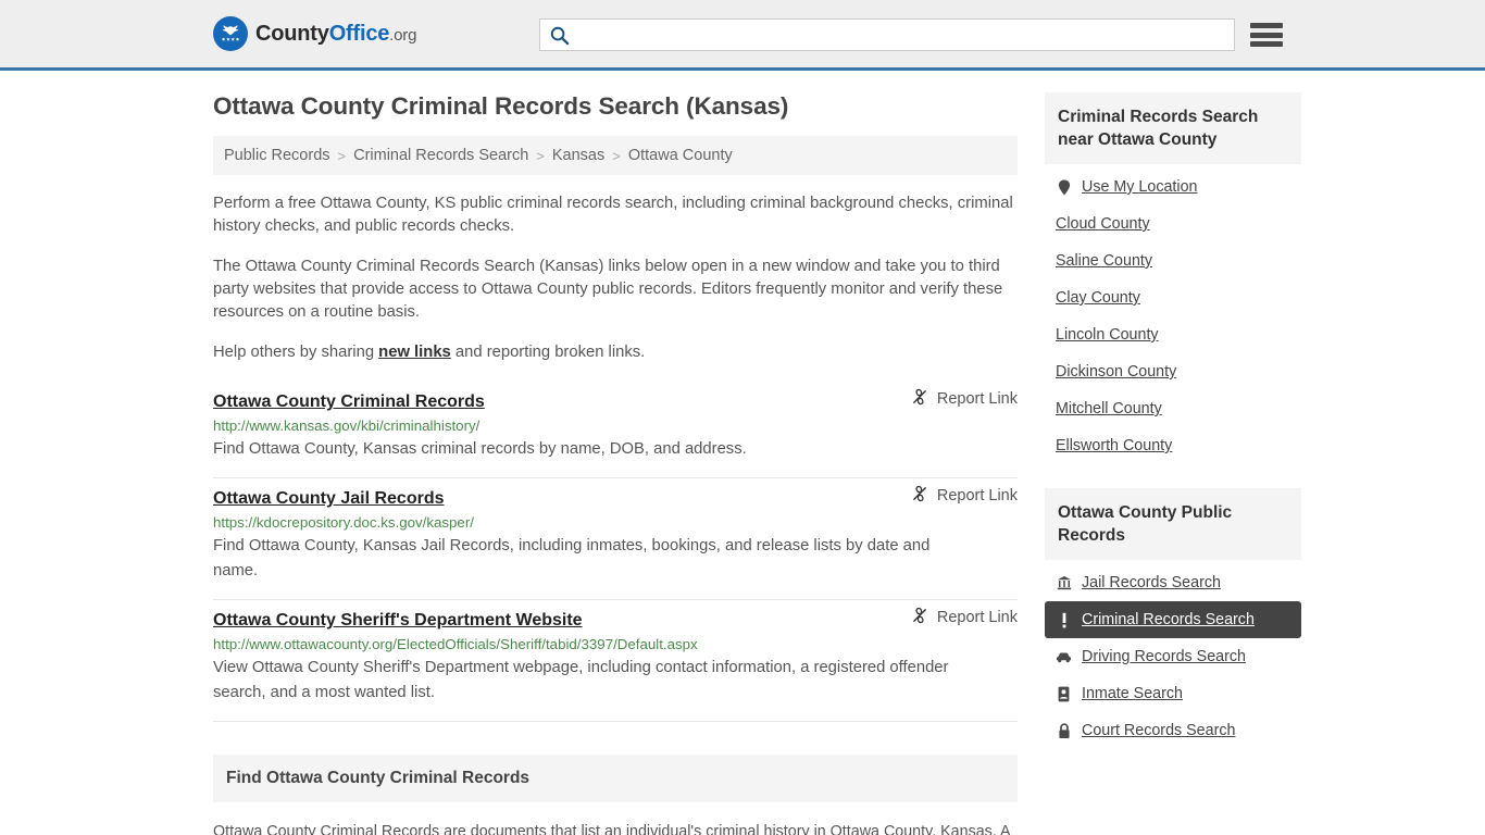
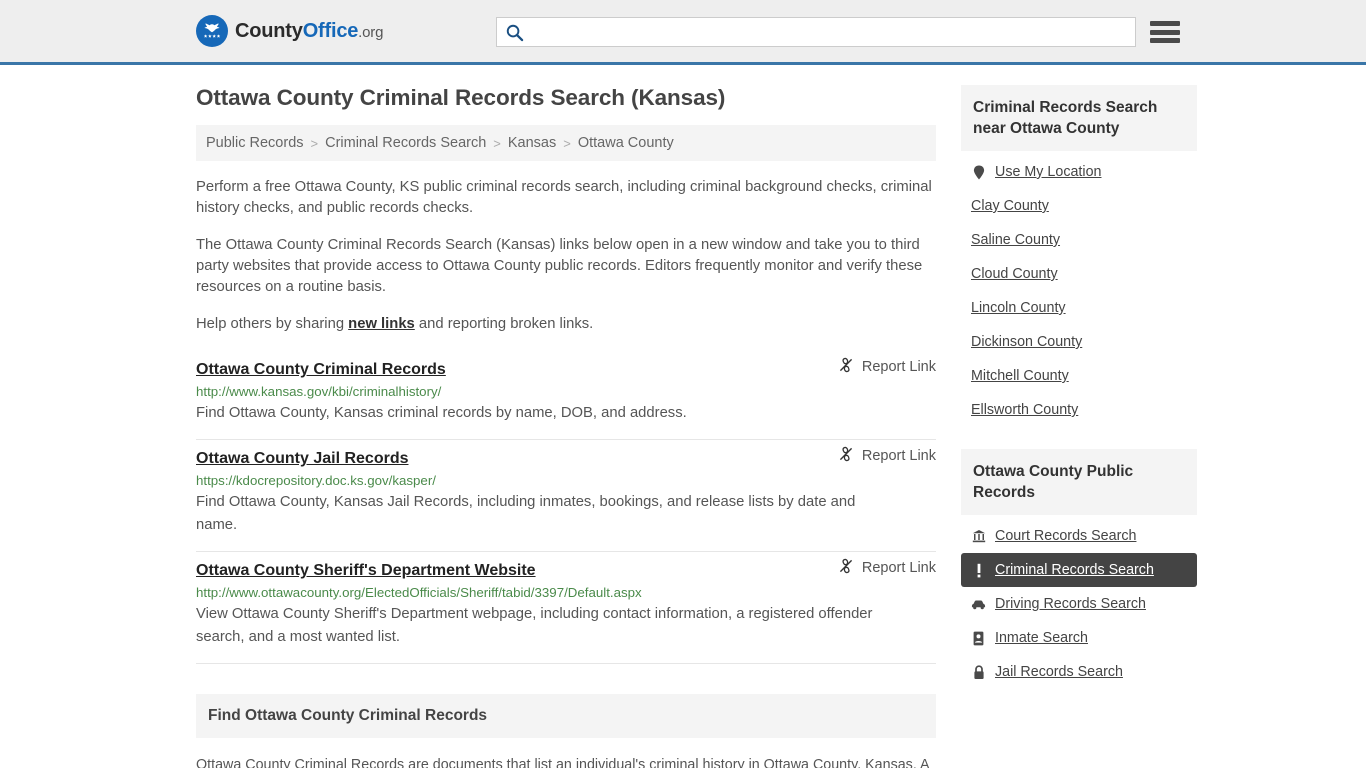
  CountyOffice.org
  Ottawa County Criminal Records Search (Kansas)
  Public Records
  >
  Criminal Records Search
  >
  Kansas
  >
  Ottawa County
  Perform a free Ottawa County, KS public criminal records search, including criminal background checks, criminal history checks, and public records checks.
  The Ottawa County Criminal Records Search (Kansas) links below open in a new window and take you to third party websites that provide access to Ottawa County public records. Editors frequently monitor and verify these resources on a routine basis.
  Help others by sharing new links and reporting broken links.
  Ottawa County Criminal Records
  http://www.kansas.gov/kbi/criminalhistory/
  Find Ottawa County, Kansas criminal records by name, DOB, and address.
  Report Link
  Ottawa County Jail Records
  https://kdocrepository.doc.ks.gov/kasper/
  Find Ottawa County, Kansas Jail Records, including inmates, bookings, and release lists by date and name.
  Report Link
  Ottawa County Sheriff's Department Website
  http://www.ottawacounty.org/ElectedOfficials/Sheriff/tabid/3397/Default.aspx
  View Ottawa County Sheriff's Department webpage, including contact information, a registered offender search, and a most wanted list.
  Report Link
  Find Ottawa County Criminal Records
  Criminal Records Search near Ottawa County
  Use My Location
- Cloud County
+ Clay County
  Saline County
- Clay County
+ Cloud County
  Lincoln County
  Dickinson County
  Mitchell County
  Ellsworth County
  Ottawa County Public Records
- Jail Records Search
+ Court Records Search
  Criminal Records Search
  Driving Records Search
  Inmate Search
- Court Records Search
+ Jail Records Search
